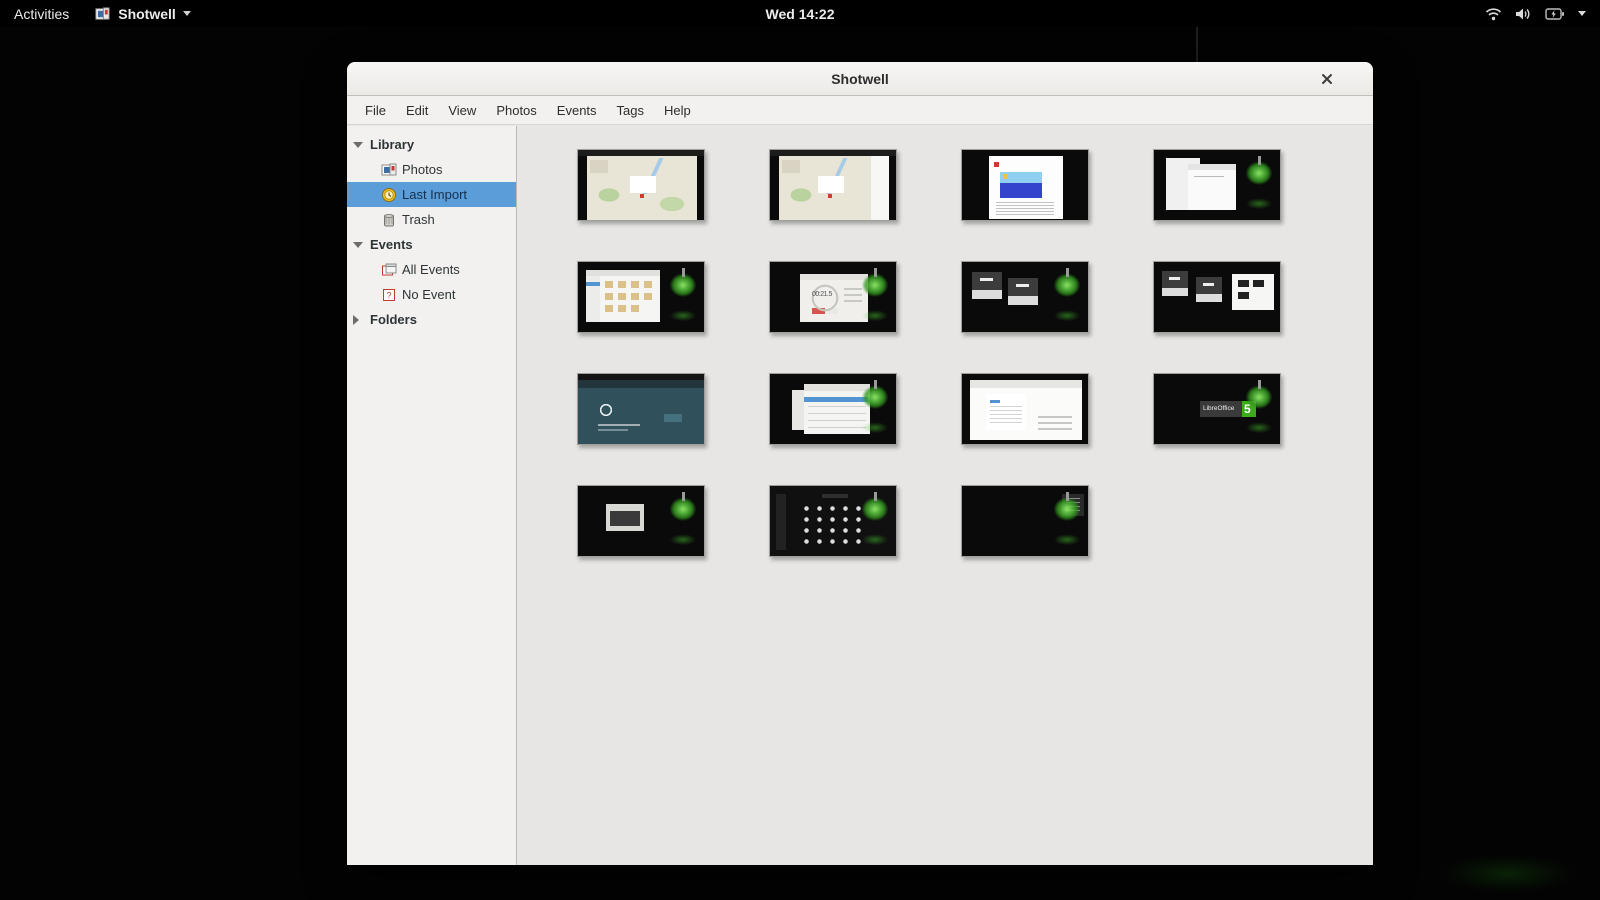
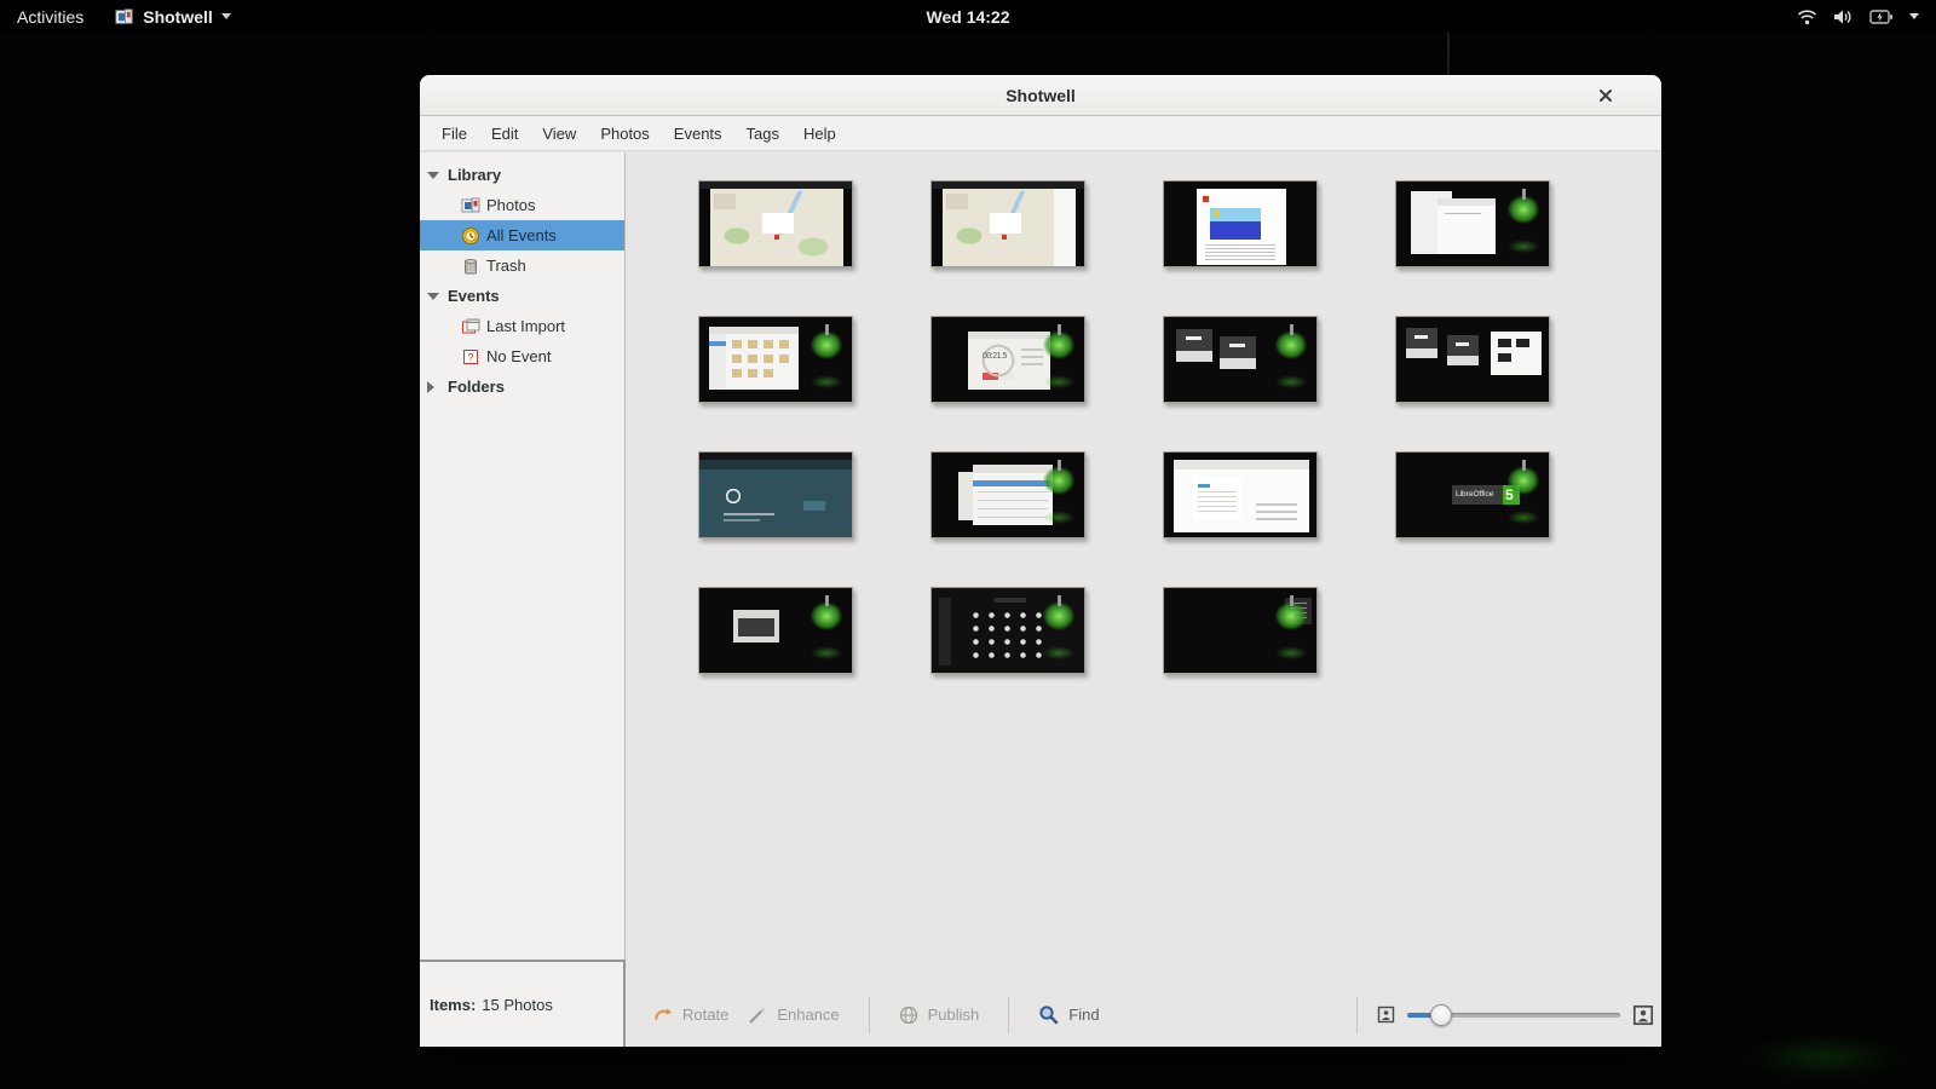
  Activities
  Shotwell
  Wed 14:22
  Shotwell
  File
  Edit
  View
  Photos
  Events
  Tags
  Help
  Library
  Photos
- Last Import
+ All Events
  Trash
  Events
- All Events
+ Last Import
  ?
  No Event
  Folders
+ Items:
+ 15 Photos
+ Rotate
+ Enhance
+ Publish
+ Find
